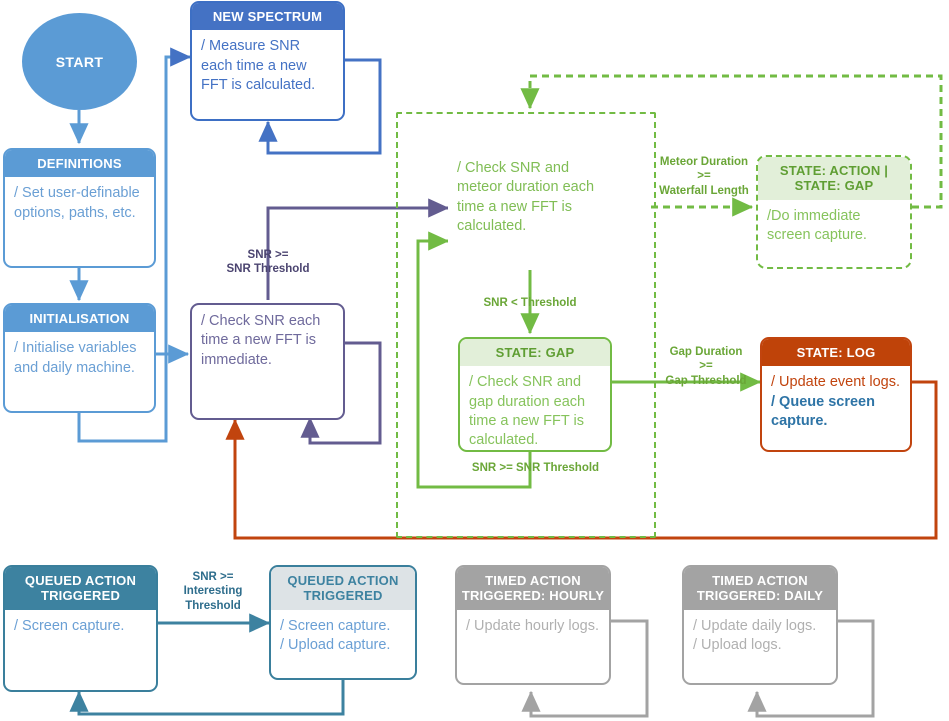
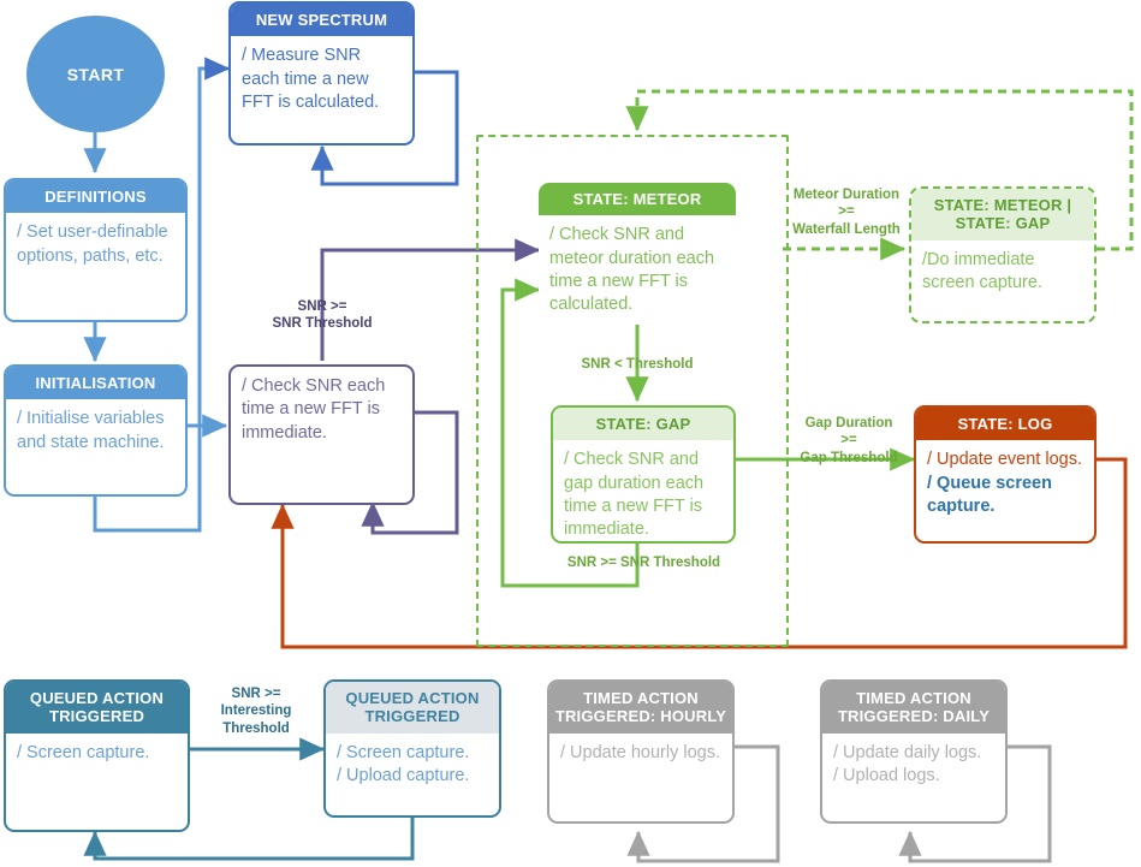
  START
  NEW SPECTRUM
  / Measure SNR each time a new FFT is calculated.
  DEFINITIONS
  / Set user-definable options, paths, etc.
  INITIALISATION
- / Initialise variables and daily machine.
+ / Initialise variables and state machine.
  / Check SNR each time a new FFT is immediate.
+ STATE: METEOR
  / Check SNR and meteor duration each time a new FFT is calculated.
  STATE: GAP
- / Check SNR and gap duration each time a new FFT is calculated.
+ / Check SNR and gap duration each time a new FFT is immediate.
- STATE: ACTION | STATE: GAP
+ STATE: METEOR | STATE: GAP
  /Do immediate screen capture.
  STATE: LOG
  / Update event logs.
  / Queue screen capture.
  QUEUED ACTION TRIGGERED
  / Screen capture.
  QUEUED ACTION TRIGGERED
  / Screen capture.
  / Upload capture.
  TIMED ACTION TRIGGERED: HOURLY
  / Update hourly logs.
  TIMED ACTION TRIGGERED: DAILY
  / Update daily logs.
  / Upload logs.
  SNR >=
  SNR Threshold
  SNR < Threshold
  SNR >= SNR Threshold
  Meteor Duration
  >=
  Waterfall Length
  Gap Duration
  >=
  Gap Threshold
  SNR >=
  Interesting
  Threshold
